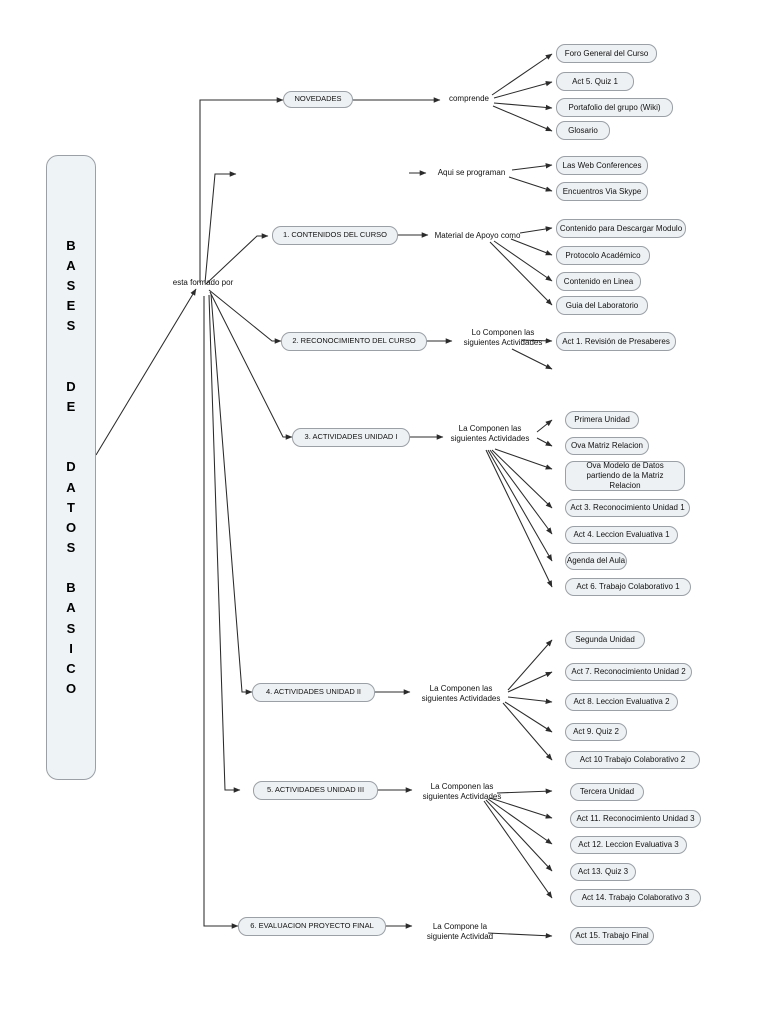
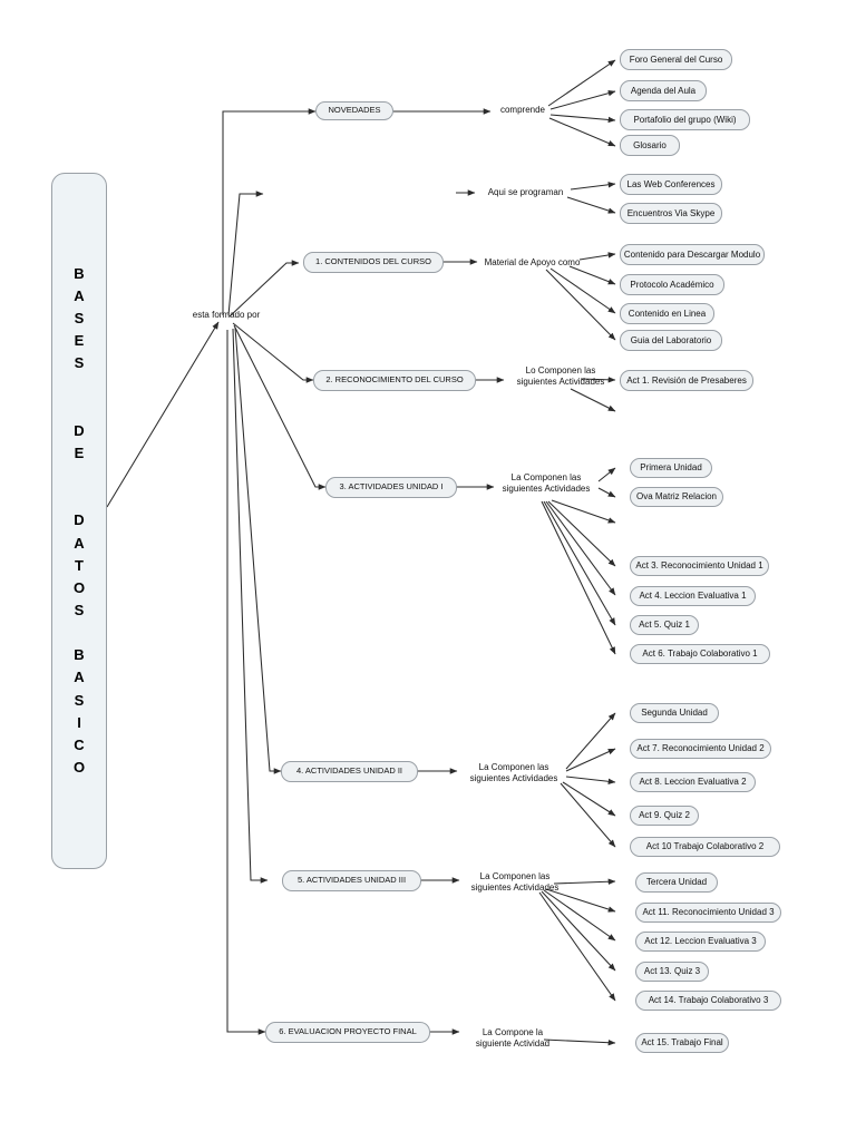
  B
  A
  S
  E
  S
  D
  E
  D
  A
  T
  O
  S
  B
  A
  S
  I
  C
  O
  esta formado por
  NOVEDADES
  comprende
  Foro General del Curso
- Act 5. Quiz 1
+ Agenda del Aula
  Portafolio del grupo (Wiki)
  Glosario
  Aqui se programan
  Las Web Conferences
  Encuentros Via Skype
  1. CONTENIDOS DEL CURSO
  Material de Apoyo como
  Contenido para Descargar Modulo
  Protocolo Académico
  Contenido en Linea
  Guia del Laboratorio
  2. RECONOCIMIENTO DEL CURSO
  Lo Componen las
  siguientes Actividades
  Act 1. Revisión de Presaberes
  3. ACTIVIDADES UNIDAD I
  La Componen las
  siguientes Actividades
  Primera Unidad
  Ova Matriz Relacion
- Ova Modelo de Datos partiendo de la Matriz Relacion
  Act 3. Reconocimiento Unidad 1
  Act 4. Leccion Evaluativa 1
- Agenda del Aula
+ Act 5. Quiz 1
  Act 6. Trabajo Colaborativo 1
  4. ACTIVIDADES UNIDAD II
  La Componen las
  siguientes Actividades
  Segunda Unidad
  Act 7. Reconocimiento Unidad 2
  Act 8. Leccion Evaluativa 2
  Act 9. Quiz 2
  Act 10 Trabajo Colaborativo 2
  5. ACTIVIDADES UNIDAD III
  La Componen las
  siguientes Actividades
  Tercera Unidad
  Act 11. Reconocimiento Unidad 3
  Act 12. Leccion Evaluativa 3
  Act 13. Quiz 3
  Act 14. Trabajo Colaborativo 3
  6. EVALUACION PROYECTO FINAL
  La Compone la
  siguiente Actividad
  Act 15. Trabajo Final
